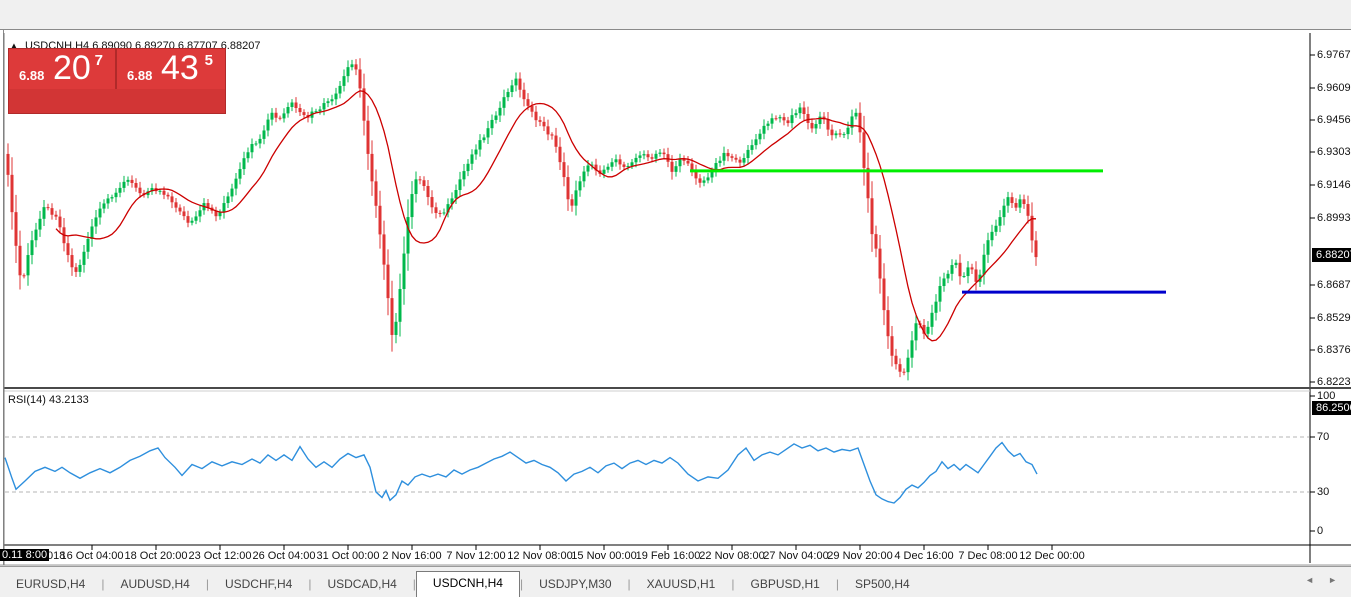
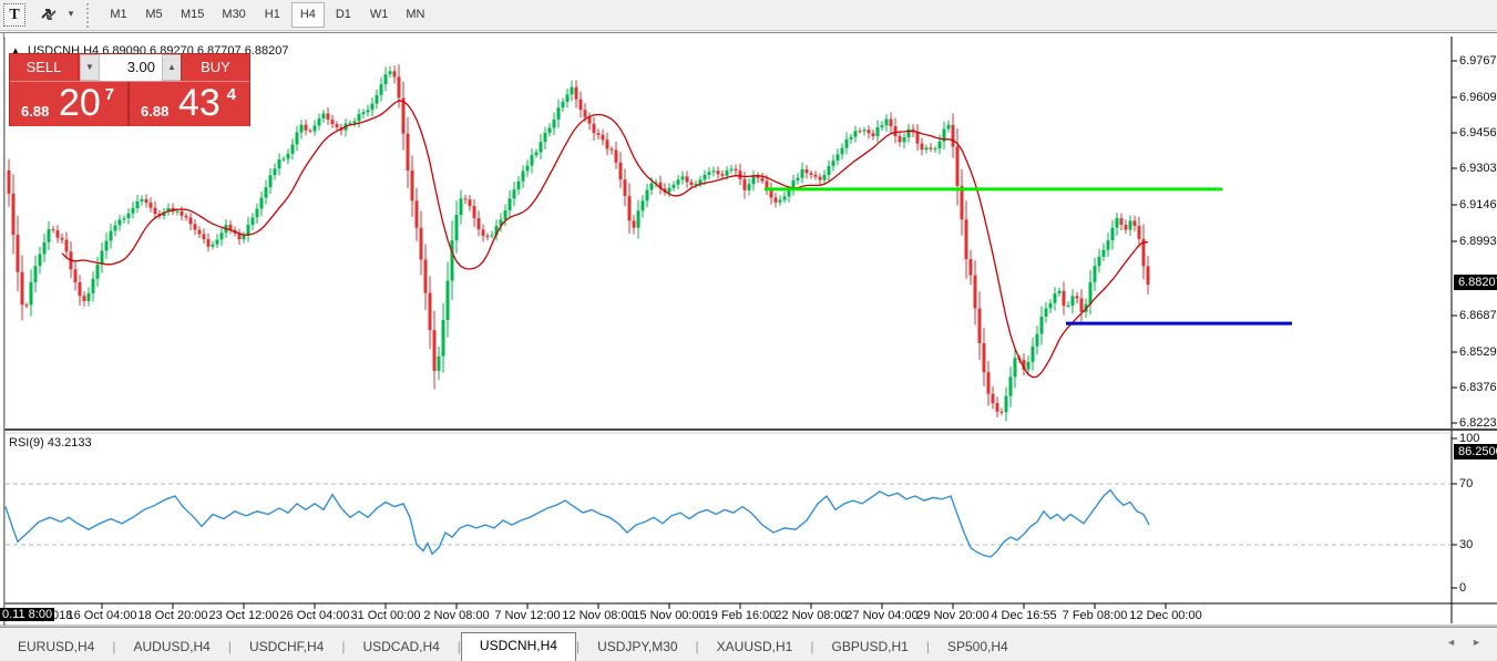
+ T
+ ▾
+ M1
+ M5
+ M15
+ M30
+ H1
+ H4
+ D1
+ W1
+ MN
  ▲ USDCNH,H4 6.89090 6.89270 6.87707 6.88207
+ SELL
+ ▼
+ 3.00
+ ▲
+ BUY
  6.88
  20
  7
  6.88
  43
- 5
+ 4
  6.9767
  6.9609
  6.9456
  6.9303
  6.9146
  6.8993
  6.8687
  6.8529
  6.8376
  6.8223
  100
  70
  30
  0
- RSI(14) 43.2133
+ RSI(9) 43.2133
  0.11 8:00
  018
  16 Oct 04:00
  18 Oct 20:00
  23 Oct 12:00
  26 Oct 04:00
  31 Oct 00:00
- 2 Nov 16:00
+ 2 Nov 08:00
  7 Nov 12:00
  12 Nov 08:00
  15 Nov 00:00
  19 Feb 16:00
  22 Nov 08:00
  27 Nov 04:00
  29 Nov 20:00
- 4 Dec 16:00
+ 4 Dec 16:55
- 7 Dec 08:00
+ 7 Feb 08:00
  12 Dec 00:00
  6.8820
  86.250
  EURUSD,H4
  |
  AUDUSD,H4
  |
  USDCHF,H4
  |
  USDCAD,H4
  |
  USDCNH,H4
  |
  USDJPY,M30
  |
  XAUUSD,H1
  |
  GBPUSD,H1
  |
  SP500,H4
  ◄
  ►
